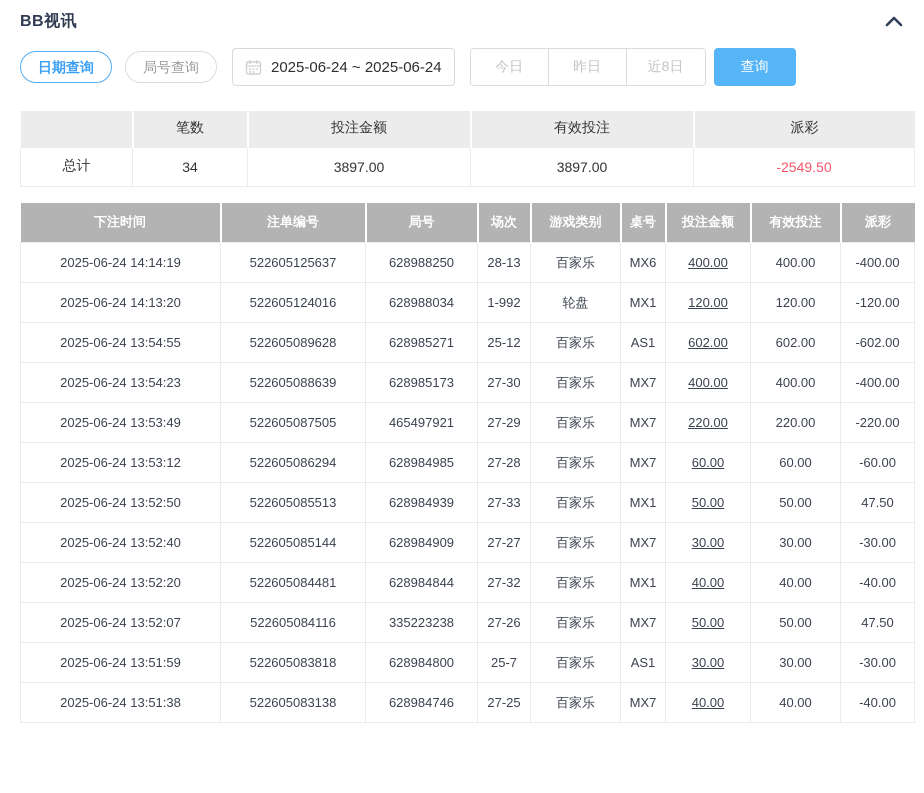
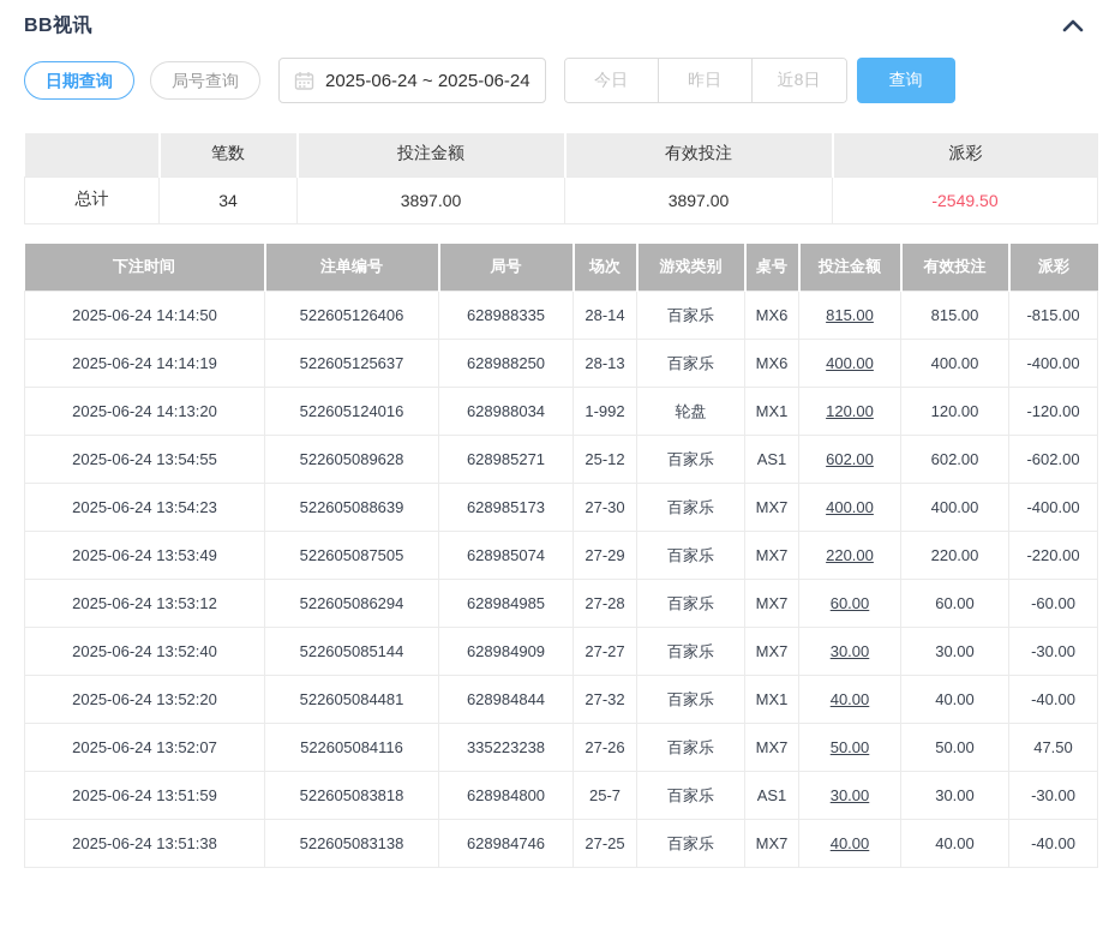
  BB视讯
  日期查询
  局号查询
  2025-06-24 ~ 2025-06-24
  今日
  昨日
  近8日
  查询
  	笔数	投注金额	有效投注	派彩
  总计	34	3897.00	3897.00	-2549.50
  下注时间	注单编号	局号	场次	游戏类别	桌号	投注金额	有效投注	派彩
+ 2025-06-24 14:14:50	522605126406	628988335	28-14	百家乐	MX6	815.00	815.00	-815.00
  2025-06-24 14:14:19	522605125637	628988250	28-13	百家乐	MX6	400.00	400.00	-400.00
  2025-06-24 14:13:20	522605124016	628988034	1-992	轮盘	MX1	120.00	120.00	-120.00
  2025-06-24 13:54:55	522605089628	628985271	25-12	百家乐	AS1	602.00	602.00	-602.00
  2025-06-24 13:54:23	522605088639	628985173	27-30	百家乐	MX7	400.00	400.00	-400.00
- 2025-06-24 13:53:49	522605087505	465497921	27-29	百家乐	MX7	220.00	220.00	-220.00
+ 2025-06-24 13:53:49	522605087505	628985074	27-29	百家乐	MX7	220.00	220.00	-220.00
  2025-06-24 13:53:12	522605086294	628984985	27-28	百家乐	MX7	60.00	60.00	-60.00
- 2025-06-24 13:52:50	522605085513	628984939	27-33	百家乐	MX1	50.00	50.00	47.50
  2025-06-24 13:52:40	522605085144	628984909	27-27	百家乐	MX7	30.00	30.00	-30.00
  2025-06-24 13:52:20	522605084481	628984844	27-32	百家乐	MX1	40.00	40.00	-40.00
  2025-06-24 13:52:07	522605084116	335223238	27-26	百家乐	MX7	50.00	50.00	47.50
  2025-06-24 13:51:59	522605083818	628984800	25-7	百家乐	AS1	30.00	30.00	-30.00
  2025-06-24 13:51:38	522605083138	628984746	27-25	百家乐	MX7	40.00	40.00	-40.00
